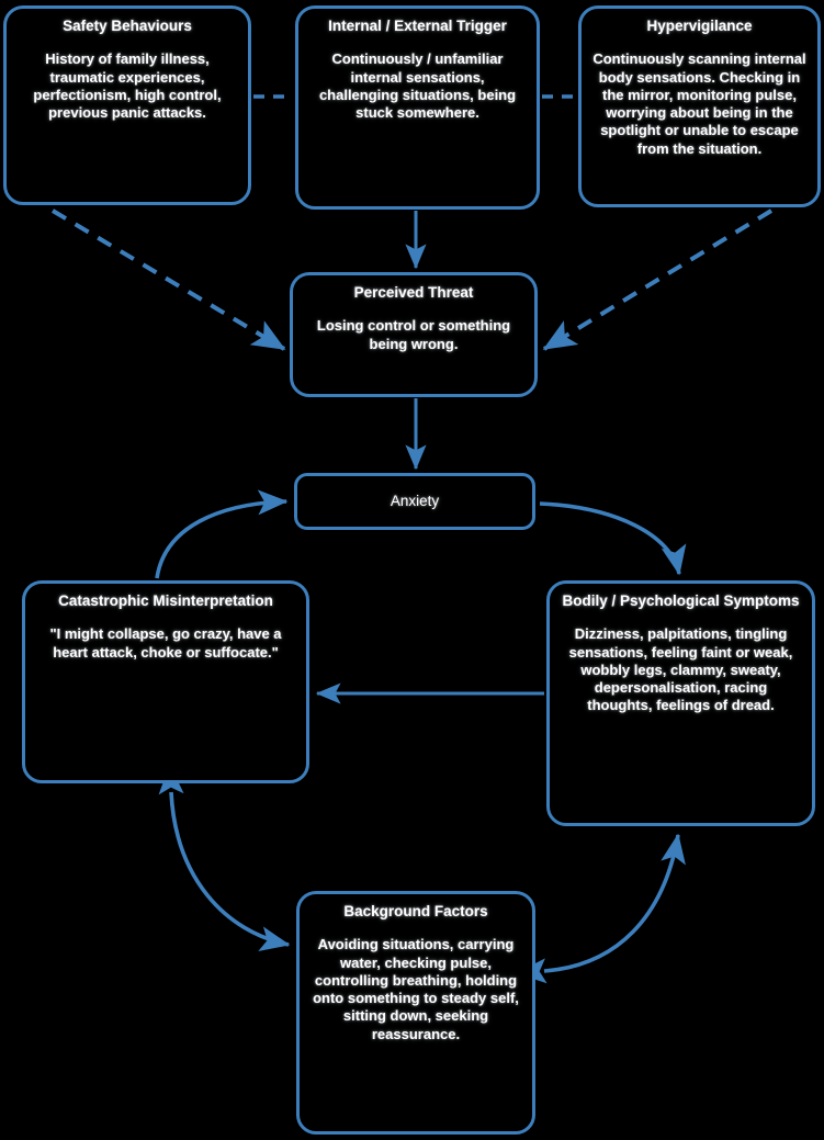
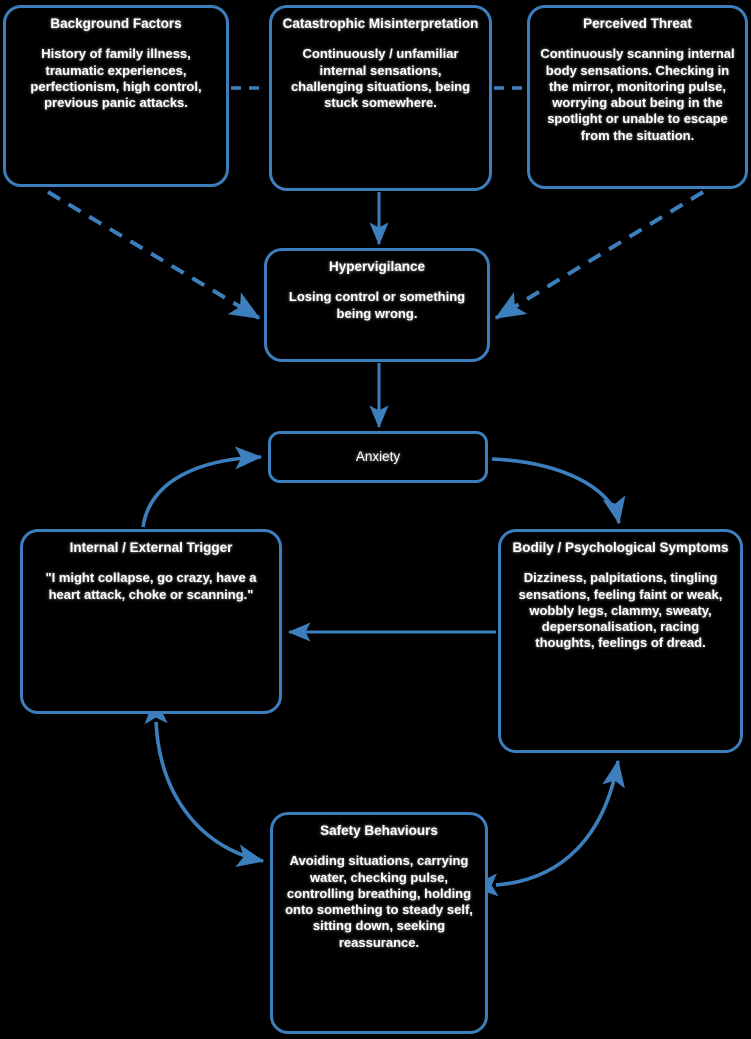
- Safety Behaviours
+ Background Factors
  History of family illness, traumatic experiences, perfectionism, high control, previous panic attacks.
- Internal / External Trigger
+ Catastrophic Misinterpretation
  Continuously / unfamiliar internal sensations, challenging situations, being stuck somewhere.
- Hypervigilance
+ Perceived Threat
  Continuously scanning internal body sensations. Checking in the mirror, monitoring pulse, worrying about being in the spotlight or unable to escape from the situation.
- Perceived Threat
+ Hypervigilance
  Losing control or something being wrong.
  Anxiety
- Catastrophic Misinterpretation
+ Internal / External Trigger
- "I might collapse, go crazy, have a heart attack, choke or suffocate."
+ "I might collapse, go crazy, have a heart attack, choke or scanning."
  Bodily / Psychological Symptoms
  Dizziness, palpitations, tingling sensations, feeling faint or weak, wobbly legs, clammy, sweaty, depersonalisation, racing thoughts, feelings of dread.
- Background Factors
+ Safety Behaviours
  Avoiding situations, carrying water, checking pulse, controlling breathing, holding onto something to steady self, sitting down, seeking reassurance.
